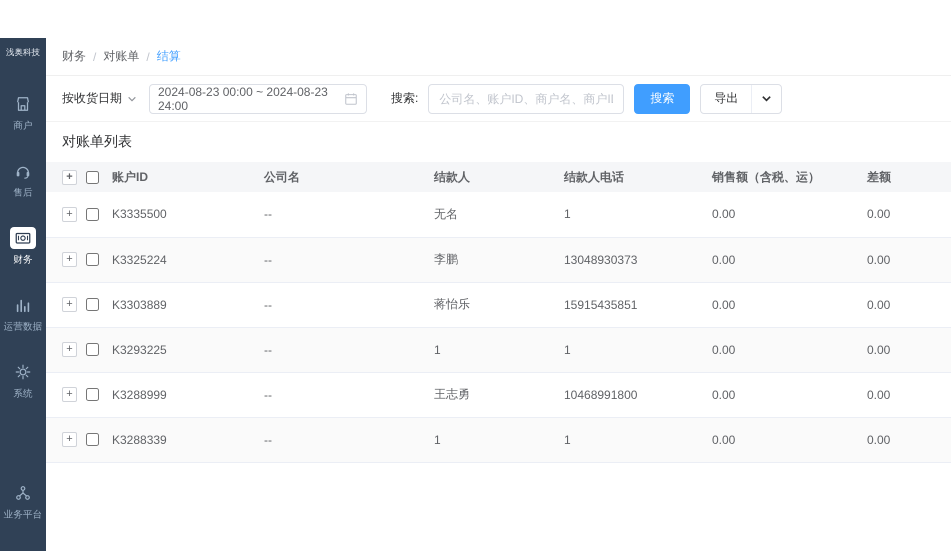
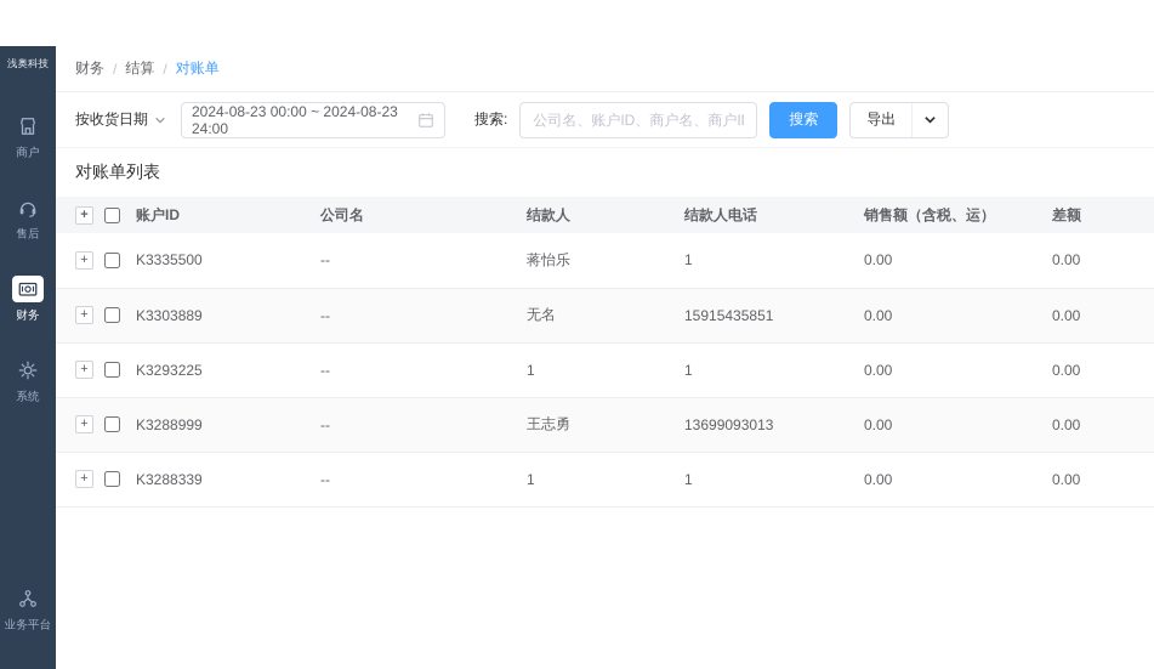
  浅奥科技
  商户
  售后
  财务
- 运营数据
  系统
  业务平台
  财务
  /
- 对账单
+ 结算
  /
- 结算
+ 对账单
  按收货日期
  2024-08-23 00:00 ~ 2024-08-23 24:00
  搜索:
  公司名、账户ID、商户名、商户I
  搜索
  导出
  对账单列表
  	账户ID	公司名	结款人	结款人电话	销售额（含税、运）	差额
- 	K3335500	--	无名	1	0.00	0.00
+ 	K3335500	--	蒋怡乐	1	0.00	0.00
- 	K3325224	--	李鹏	13048930373	0.00	0.00
- 	K3303889	--	蒋怡乐	15915435851	0.00	0.00
+ 	K3303889	--	无名	15915435851	0.00	0.00
  	K3293225	--	1	1	0.00	0.00
- 	K3288999	--	王志勇	10468991800	0.00	0.00
+ 	K3288999	--	王志勇	13699093013	0.00	0.00
  	K3288339	--	1	1	0.00	0.00
